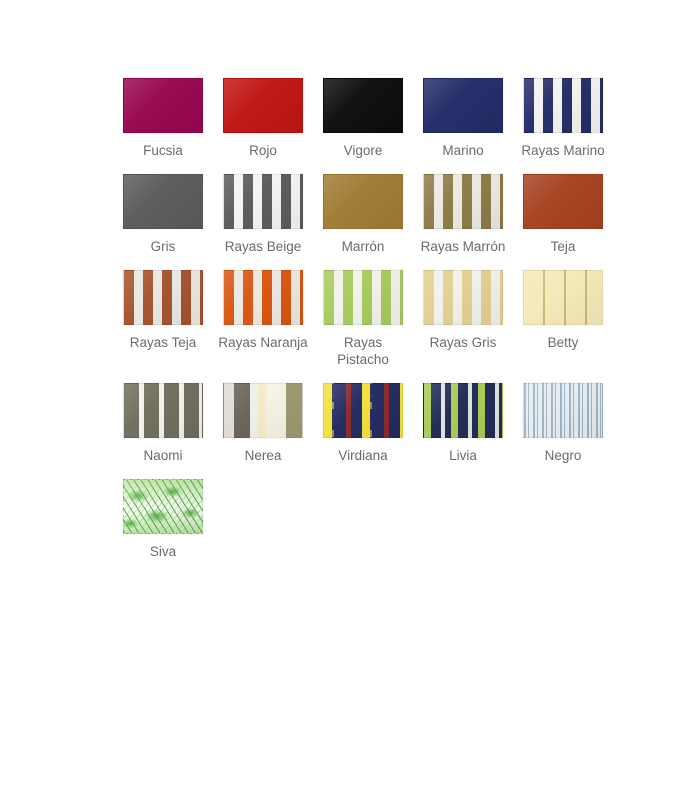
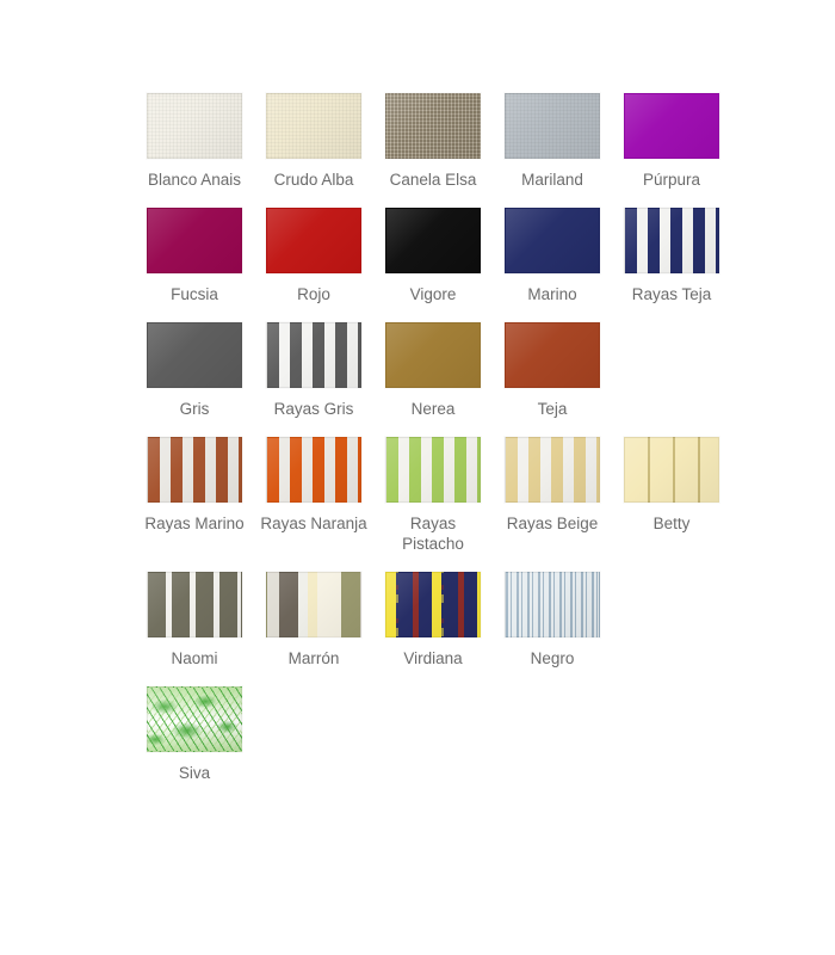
+ Blanco Anais
+ Crudo Alba
+ Canela Elsa
+ Mariland
+ Púrpura
  Fucsia
  Rojo
  Vigore
  Marino
- Rayas Marino
+ Rayas Teja
  Gris
- Rayas Beige
+ Rayas Gris
- Marrón
+ Nerea
- Rayas Marrón
  Teja
- Rayas Teja
+ Rayas Marino
  Rayas Naranja
  Rayas Pistacho
- Rayas Gris
+ Rayas Beige
  Betty
  Naomi
- Nerea
+ Marrón
  Virdiana
- Livia
  Negro
  Siva
